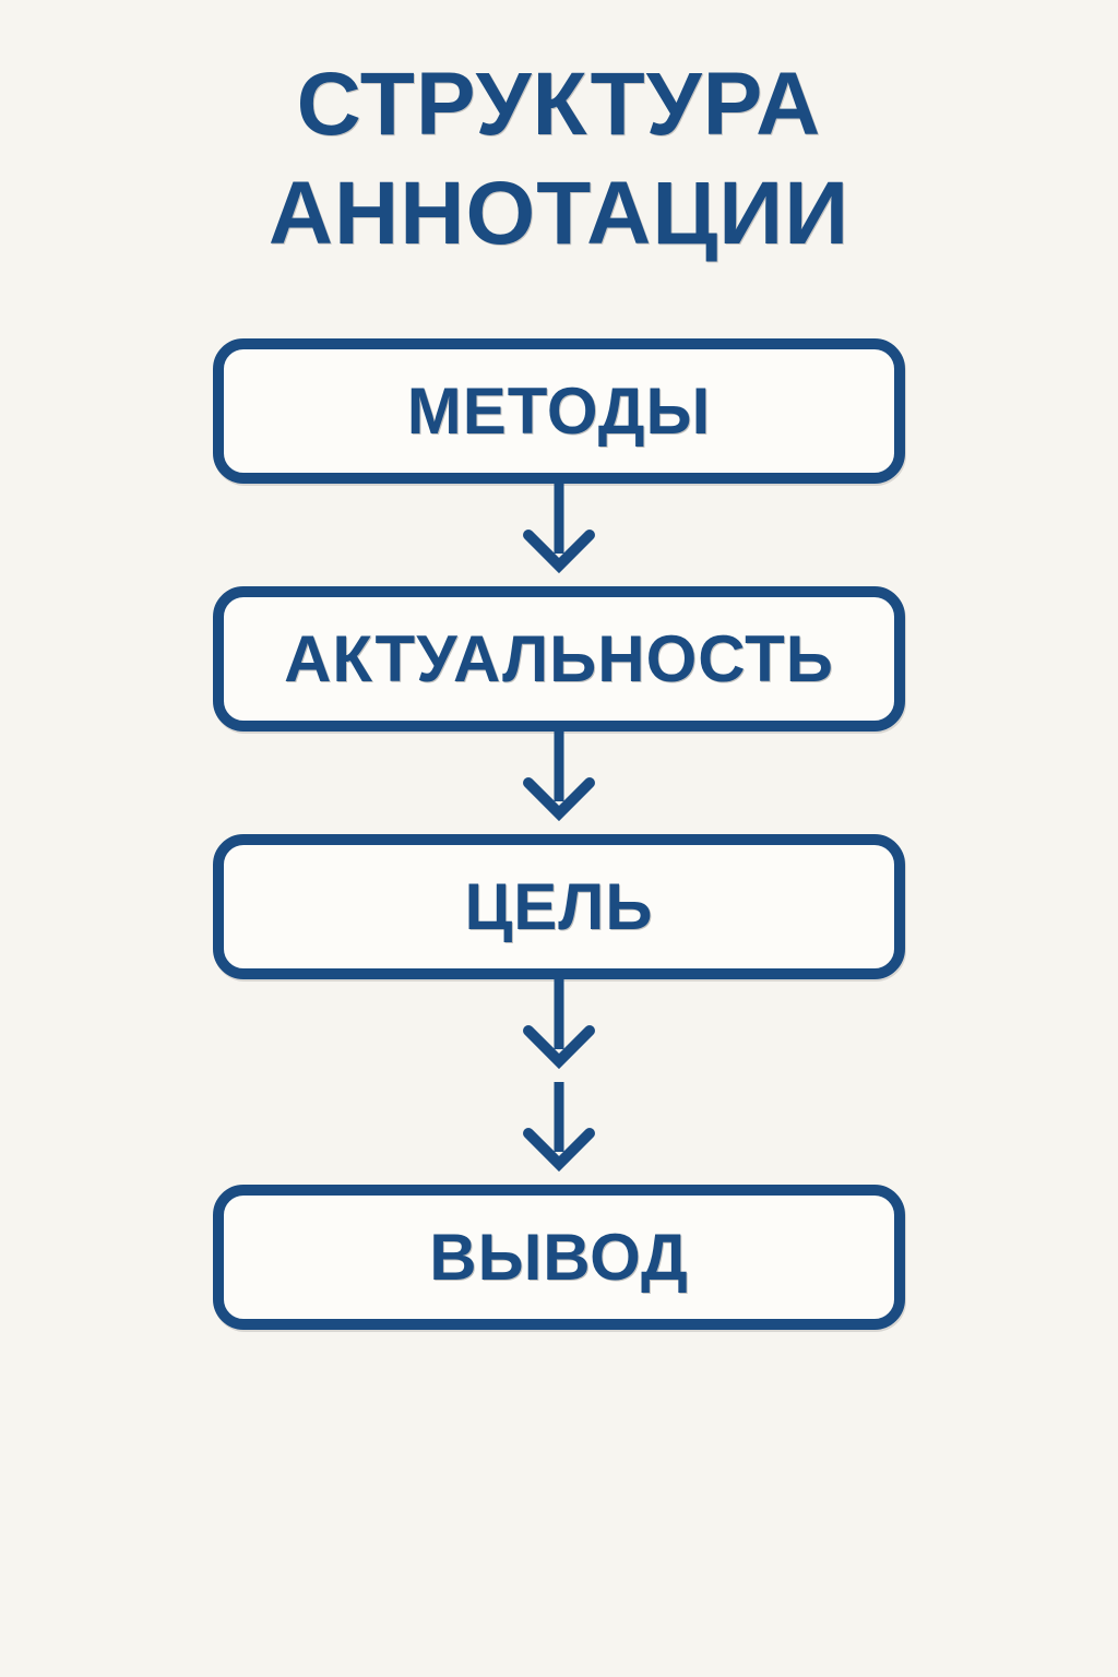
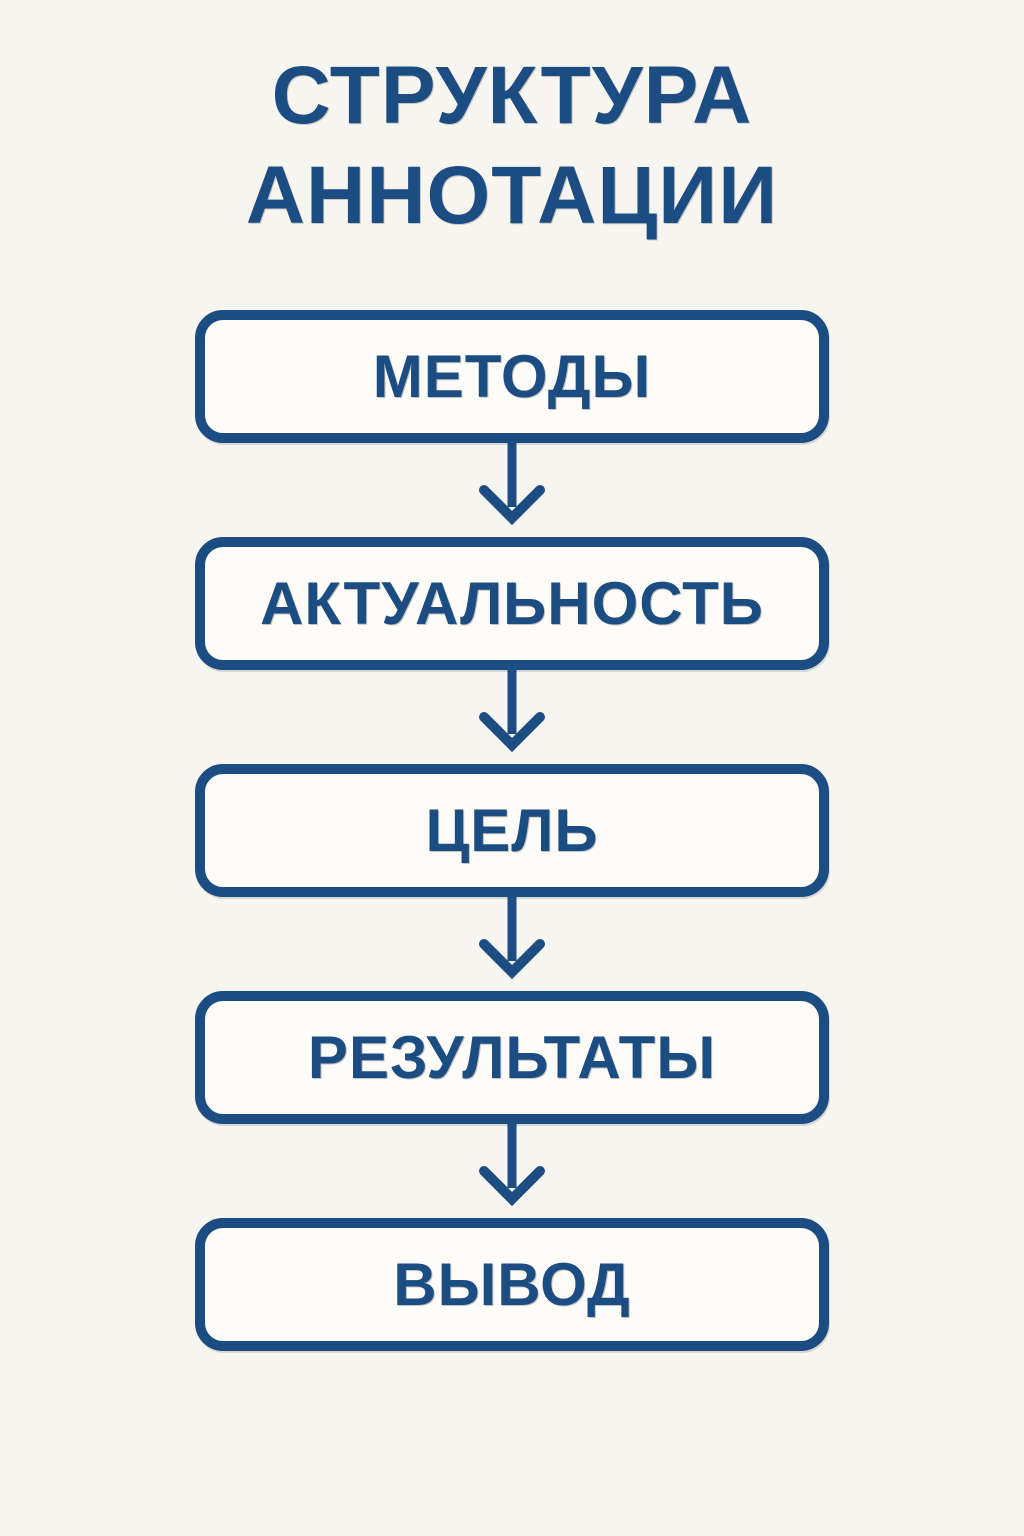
  СТРУКТУРА
  АННОТАЦИИ
  МЕТОДЫ
  АКТУАЛЬНОСТЬ
  ЦЕЛЬ
+ РЕЗУЛЬТАТЫ
  ВЫВОД
